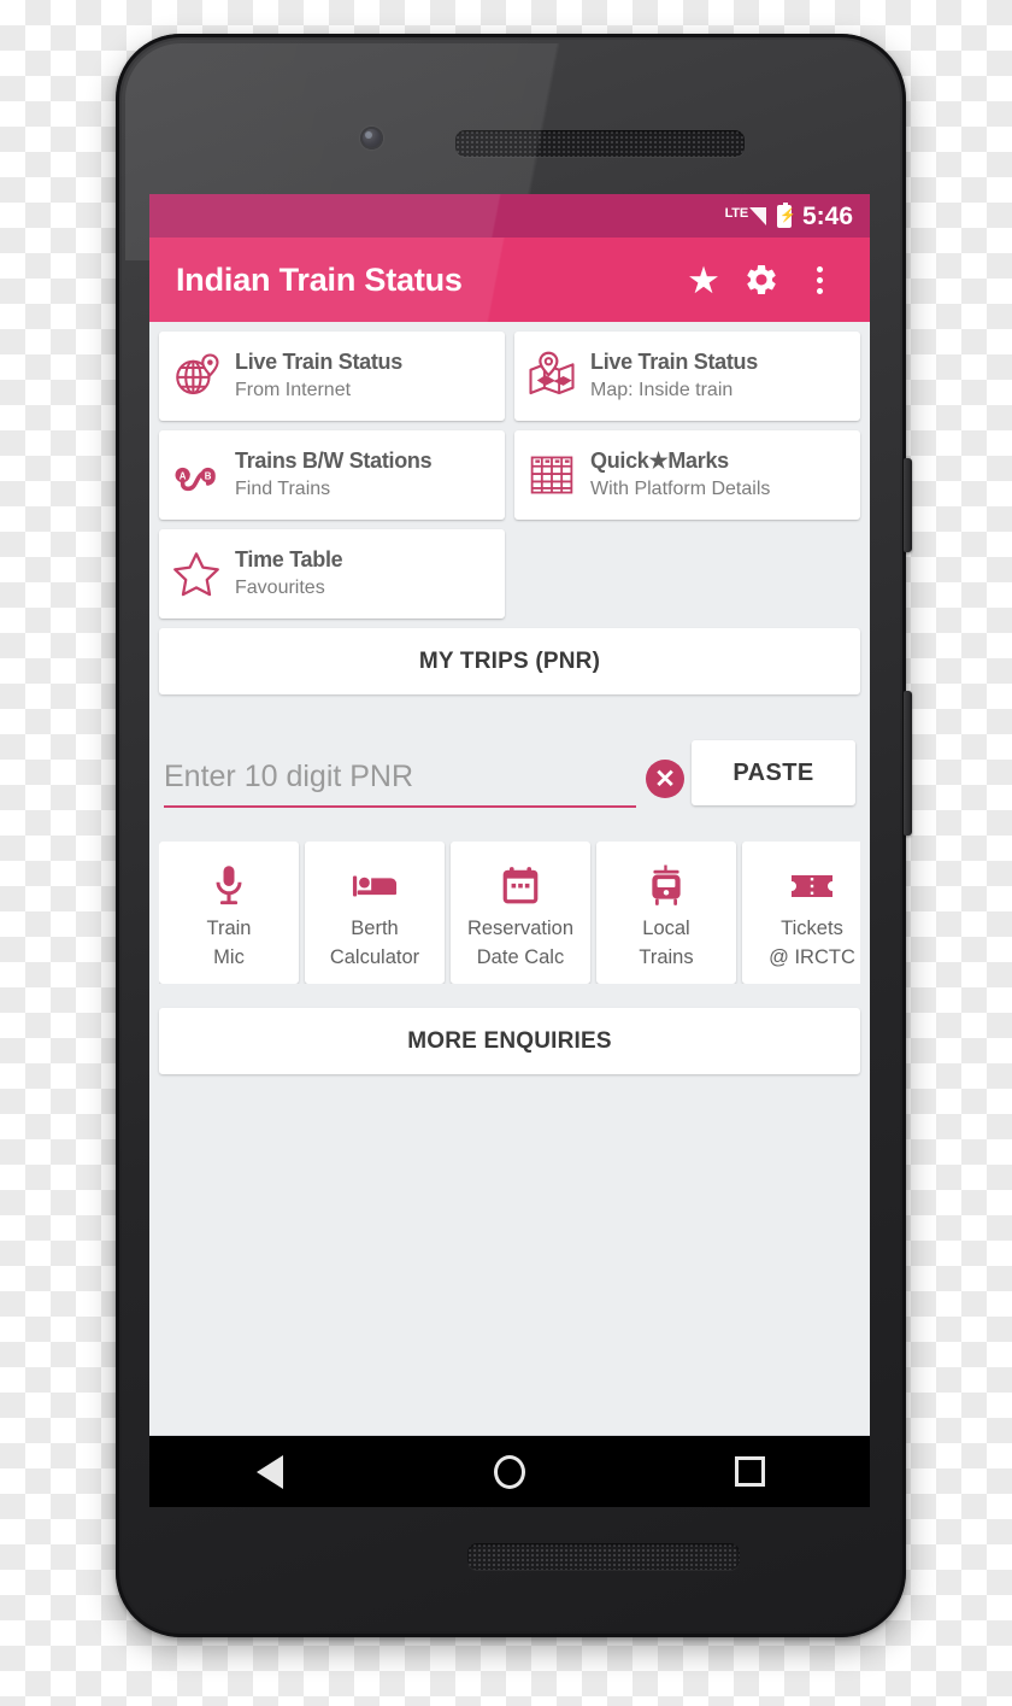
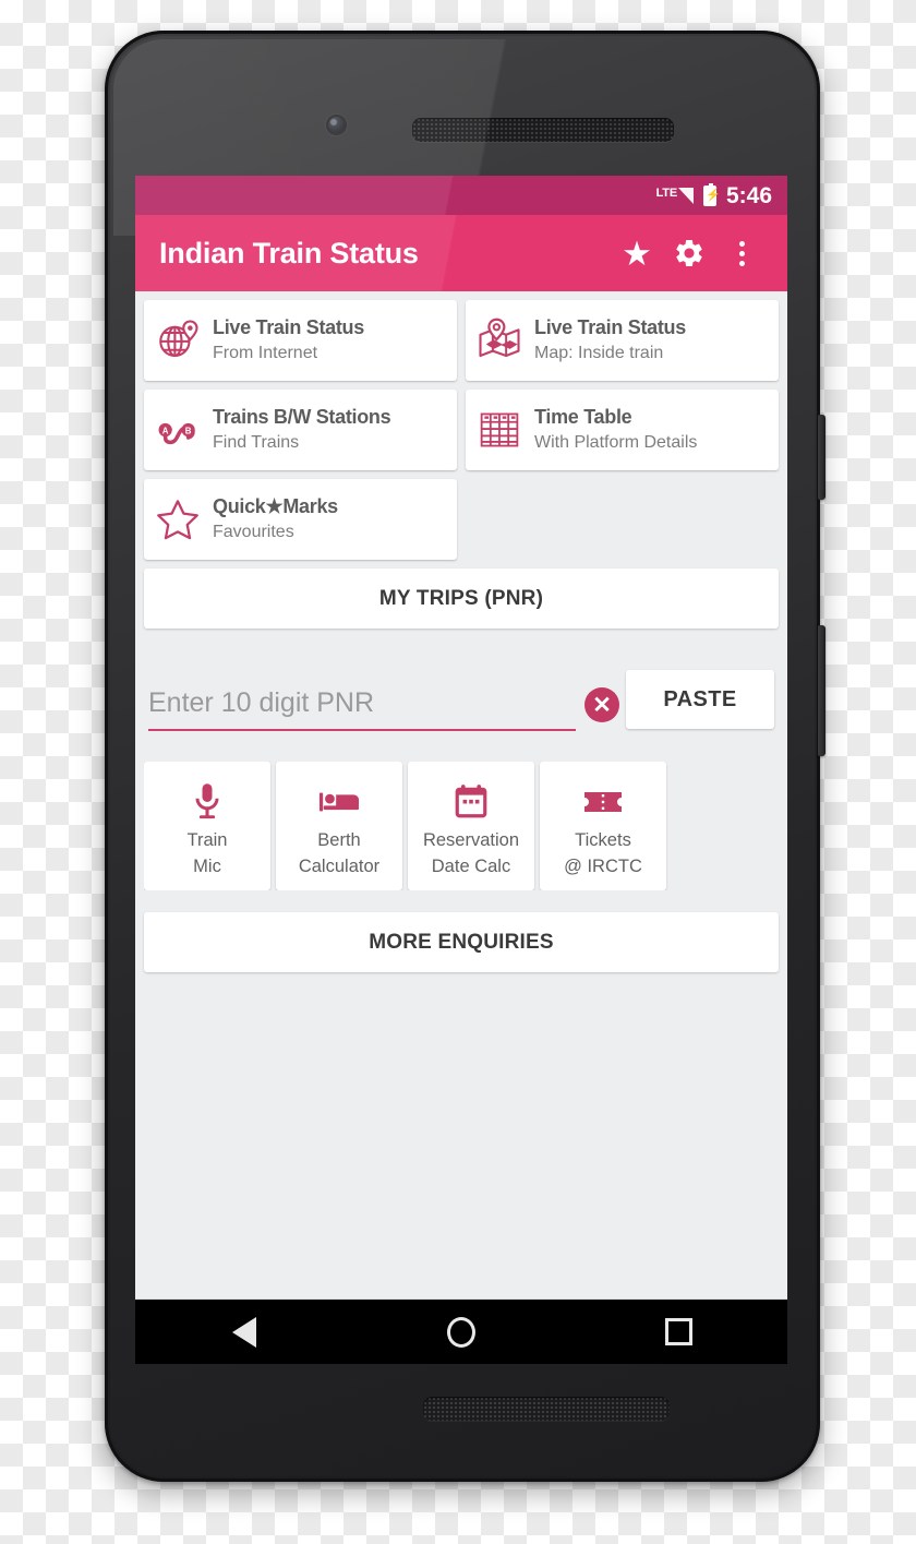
  LTE
  Indian Train Status
  ★
  Live Train Status
  From Internet
  Live Train Status
  Map: Inside train
  A
  B
  Trains B/W Stations
  Find Trains
- Quick★Marks
+ Time Table
  With Platform Details
- Time Table
+ Quick★Marks
  Favourites
  MY TRIPS (PNR)
  Enter 10 digit PNR
  ✕
  PASTE
  Train
  Mic
  Berth
  Calculator
  Reservation
  Date Calc
- Local
- Trains
  Tickets
  @ IRCTC
  MORE ENQUIRIES
